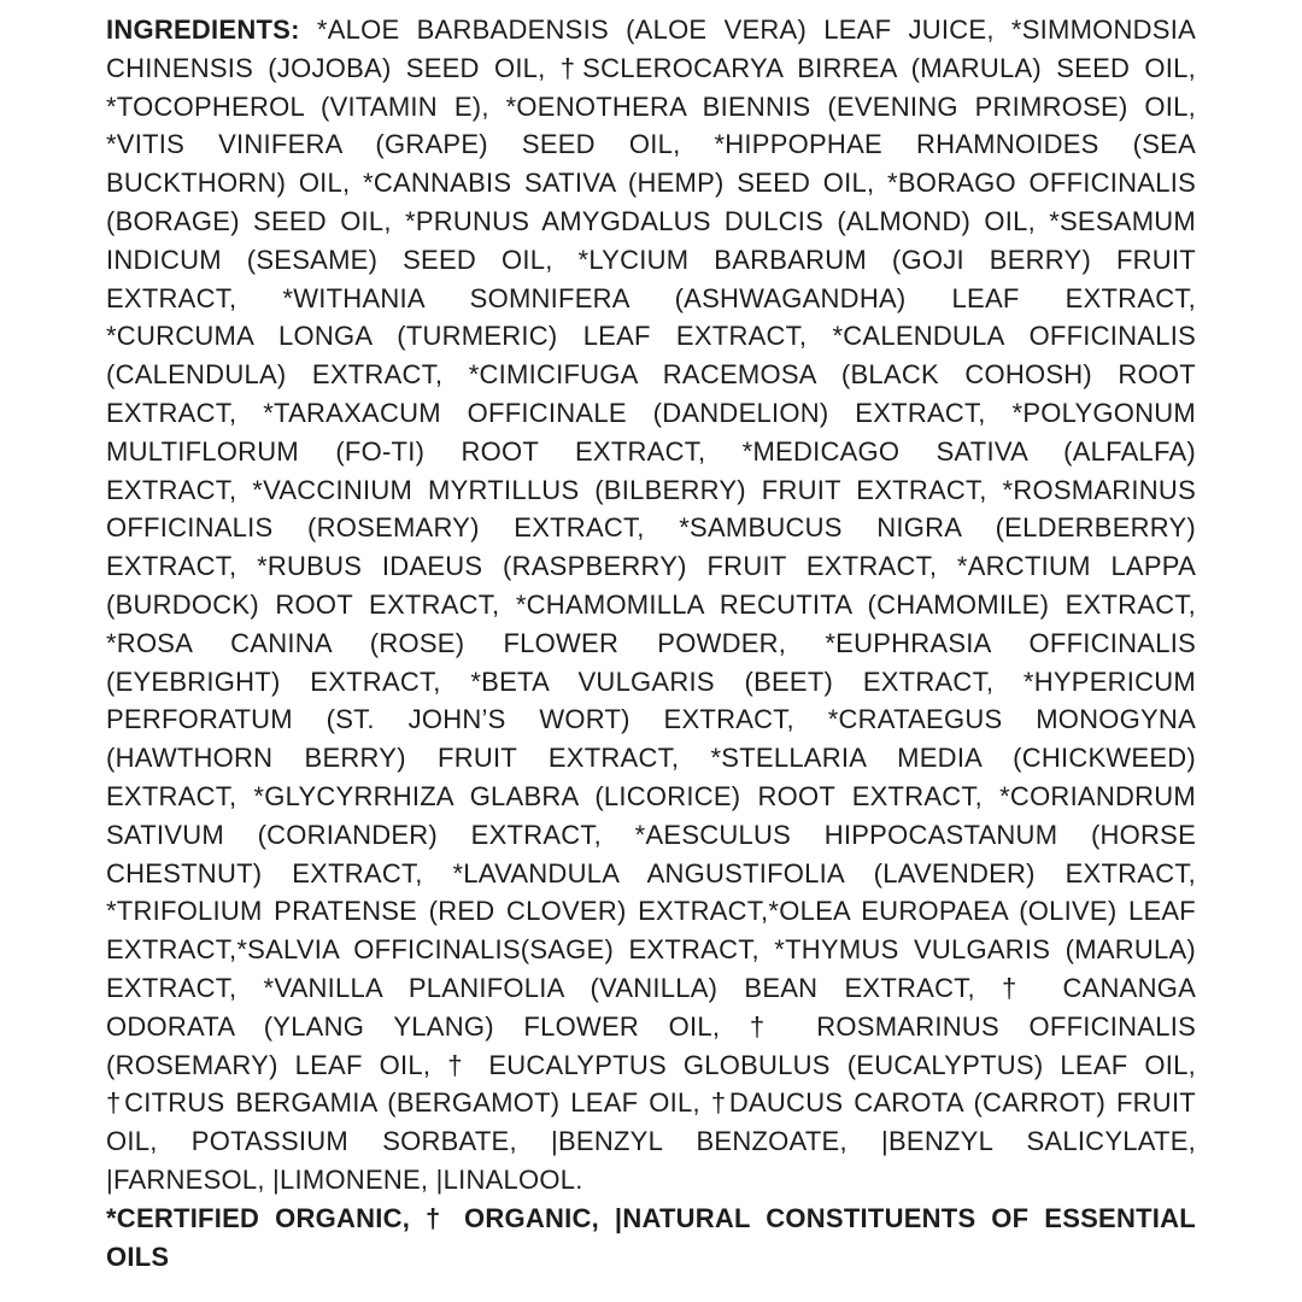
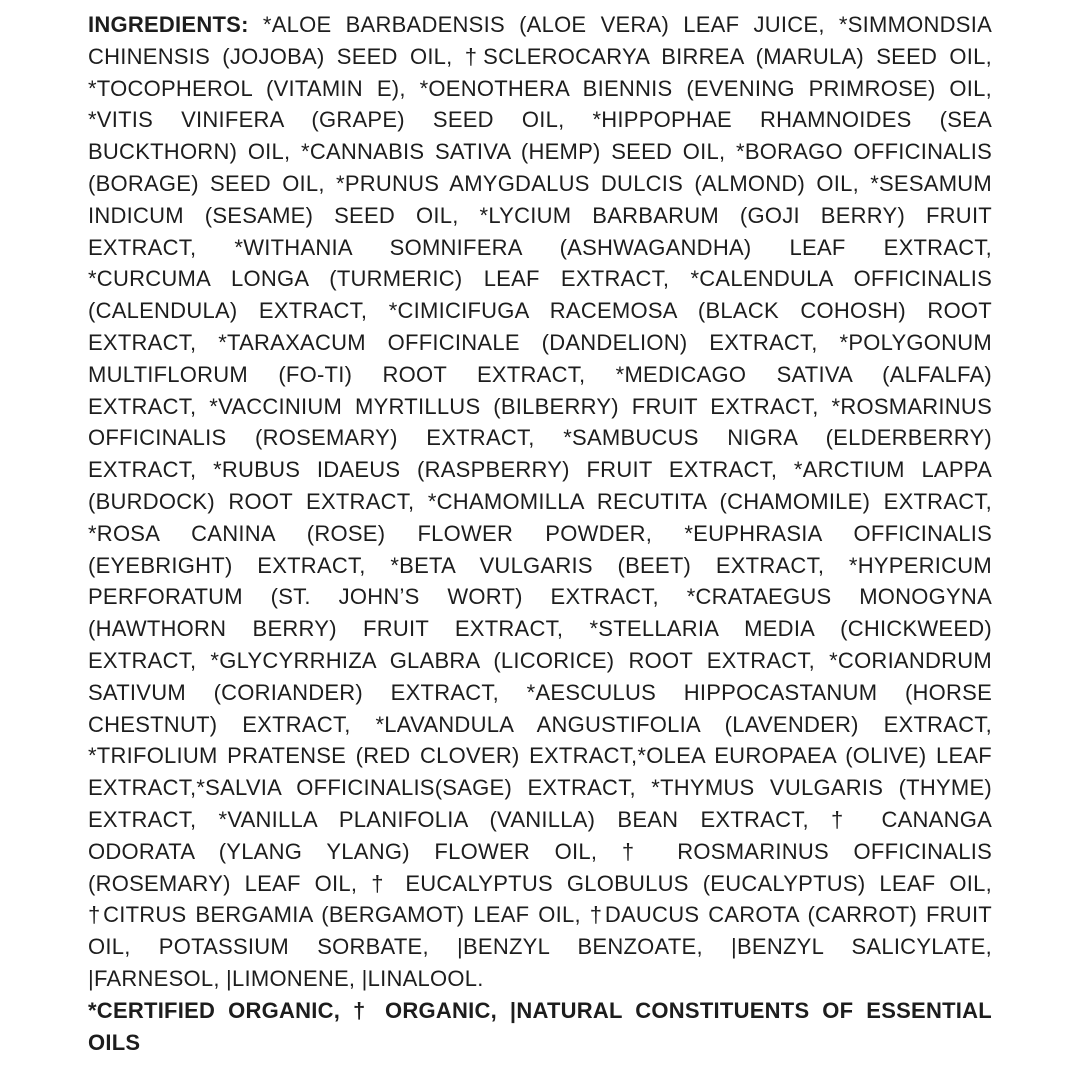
  INGREDIENTS: *ALOE BARBADENSIS (ALOE VERA) LEAF JUICE, *SIMMONDSIA
  CHINENSIS (JOJOBA) SEED OIL, †SCLEROCARYA BIRREA (MARULA) SEED OIL,
  *TOCOPHEROL (VITAMIN E), *OENOTHERA BIENNIS (EVENING PRIMROSE) OIL,
  *VITIS VINIFERA (GRAPE) SEED OIL, *HIPPOPHAE RHAMNOIDES (SEA
  BUCKTHORN) OIL, *CANNABIS SATIVA (HEMP) SEED OIL, *BORAGO OFFICINALIS
  (BORAGE) SEED OIL, *PRUNUS AMYGDALUS DULCIS (ALMOND) OIL, *SESAMUM
  INDICUM (SESAME) SEED OIL, *LYCIUM BARBARUM (GOJI BERRY) FRUIT
  EXTRACT, *WITHANIA SOMNIFERA (ASHWAGANDHA) LEAF EXTRACT,
  *CURCUMA LONGA (TURMERIC) LEAF EXTRACT, *CALENDULA OFFICINALIS
  (CALENDULA) EXTRACT, *CIMICIFUGA RACEMOSA (BLACK COHOSH) ROOT
  EXTRACT, *TARAXACUM OFFICINALE (DANDELION) EXTRACT, *POLYGONUM
  MULTIFLORUM (FO-TI) ROOT EXTRACT, *MEDICAGO SATIVA (ALFALFA)
  EXTRACT, *VACCINIUM MYRTILLUS (BILBERRY) FRUIT EXTRACT, *ROSMARINUS
  OFFICINALIS (ROSEMARY) EXTRACT, *SAMBUCUS NIGRA (ELDERBERRY)
  EXTRACT, *RUBUS IDAEUS (RASPBERRY) FRUIT EXTRACT, *ARCTIUM LAPPA
  (BURDOCK) ROOT EXTRACT, *CHAMOMILLA RECUTITA (CHAMOMILE) EXTRACT,
  *ROSA CANINA (ROSE) FLOWER POWDER, *EUPHRASIA OFFICINALIS
  (EYEBRIGHT) EXTRACT, *BETA VULGARIS (BEET) EXTRACT, *HYPERICUM
  PERFORATUM (ST. JOHN’S WORT) EXTRACT, *CRATAEGUS MONOGYNA
  (HAWTHORN BERRY) FRUIT EXTRACT, *STELLARIA MEDIA (CHICKWEED)
  EXTRACT, *GLYCYRRHIZA GLABRA (LICORICE) ROOT EXTRACT, *CORIANDRUM
  SATIVUM (CORIANDER) EXTRACT, *AESCULUS HIPPOCASTANUM (HORSE
  CHESTNUT) EXTRACT, *LAVANDULA ANGUSTIFOLIA (LAVENDER) EXTRACT,
  *TRIFOLIUM PRATENSE (RED CLOVER) EXTRACT,*OLEA EUROPAEA (OLIVE) LEAF
- EXTRACT,*SALVIA OFFICINALIS(SAGE) EXTRACT, *THYMUS VULGARIS (MARULA)
+ EXTRACT,*SALVIA OFFICINALIS(SAGE) EXTRACT, *THYMUS VULGARIS (THYME)
  EXTRACT, *VANILLA PLANIFOLIA (VANILLA) BEAN EXTRACT, † CANANGA
  ODORATA (YLANG YLANG) FLOWER OIL, † ROSMARINUS OFFICINALIS
  (ROSEMARY) LEAF OIL, † EUCALYPTUS GLOBULUS (EUCALYPTUS) LEAF OIL,
  †CITRUS BERGAMIA (BERGAMOT) LEAF OIL, †DAUCUS CAROTA (CARROT) FRUIT
  OIL, POTASSIUM SORBATE, |BENZYL BENZOATE, |BENZYL SALICYLATE,
  |FARNESOL, |LIMONENE, |LINALOOL.
  *CERTIFIED ORGANIC, † ORGANIC, |NATURAL CONSTITUENTS OF ESSENTIAL
  OILS
